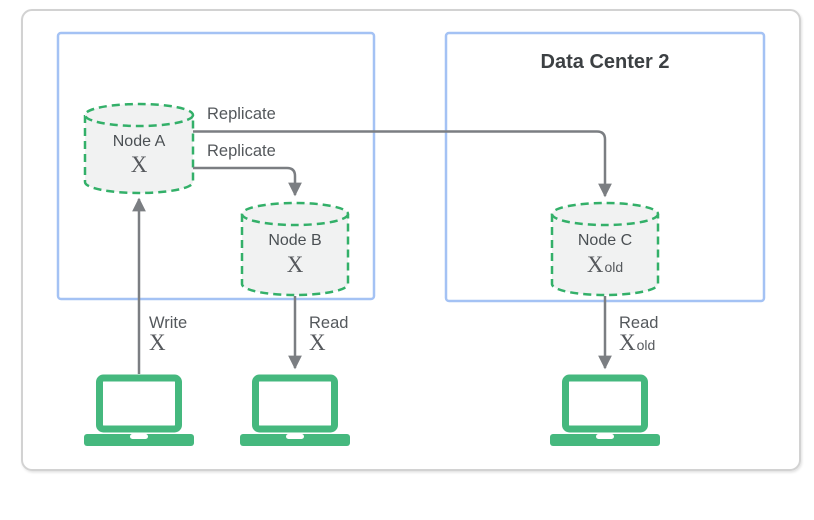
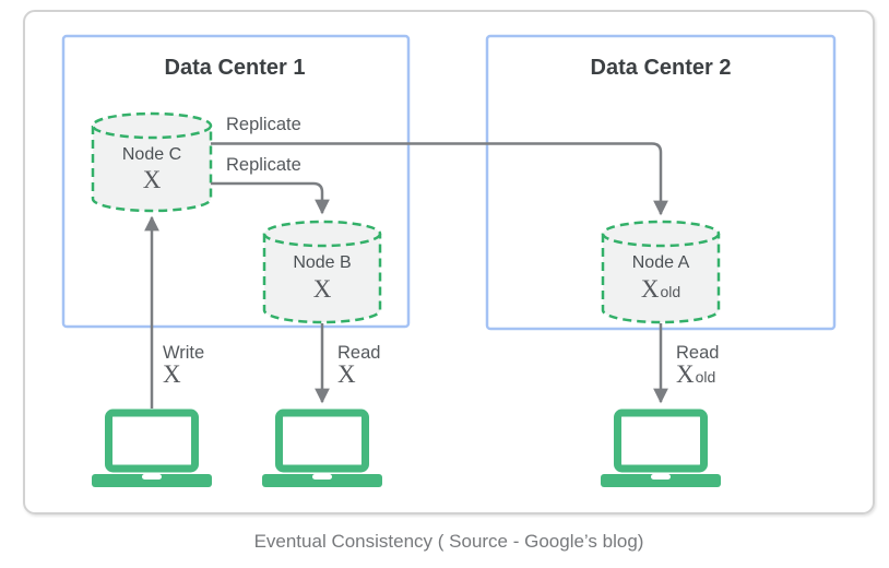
+ Data Center 1
  Data Center 2
- Node A
+ Node C
  X
  Node B
  X
- Node C
+ Node A
  Xold
  Replicate
  Replicate
  Write
  X
  Read
  X
  Read
  Xold
+ Eventual Consistency ( Source - Google’s blog)
